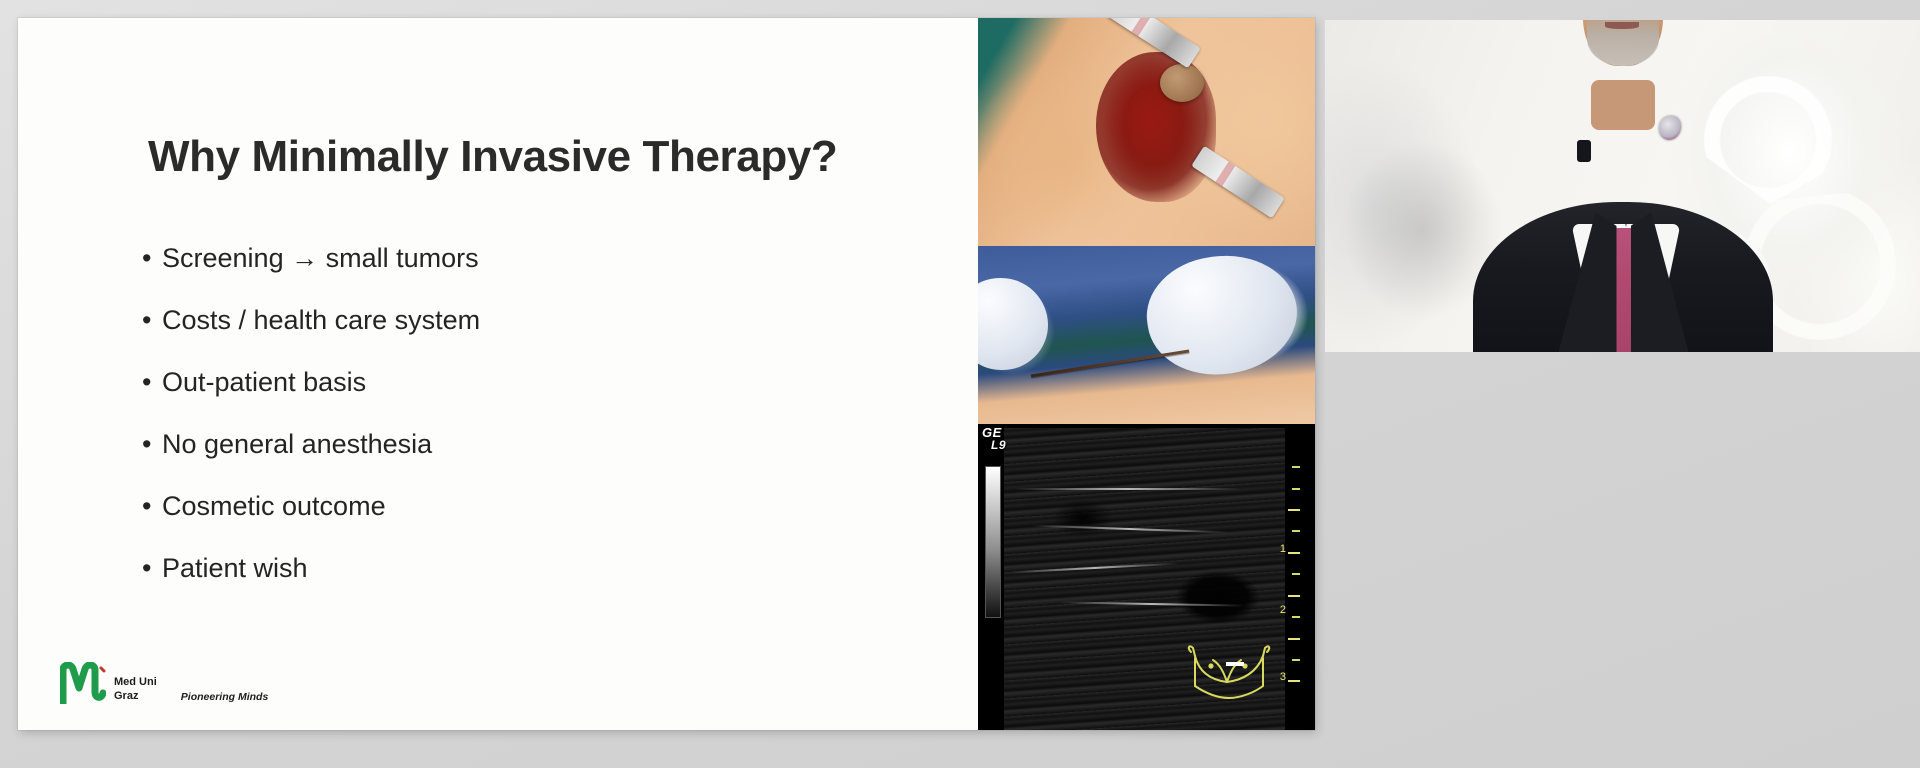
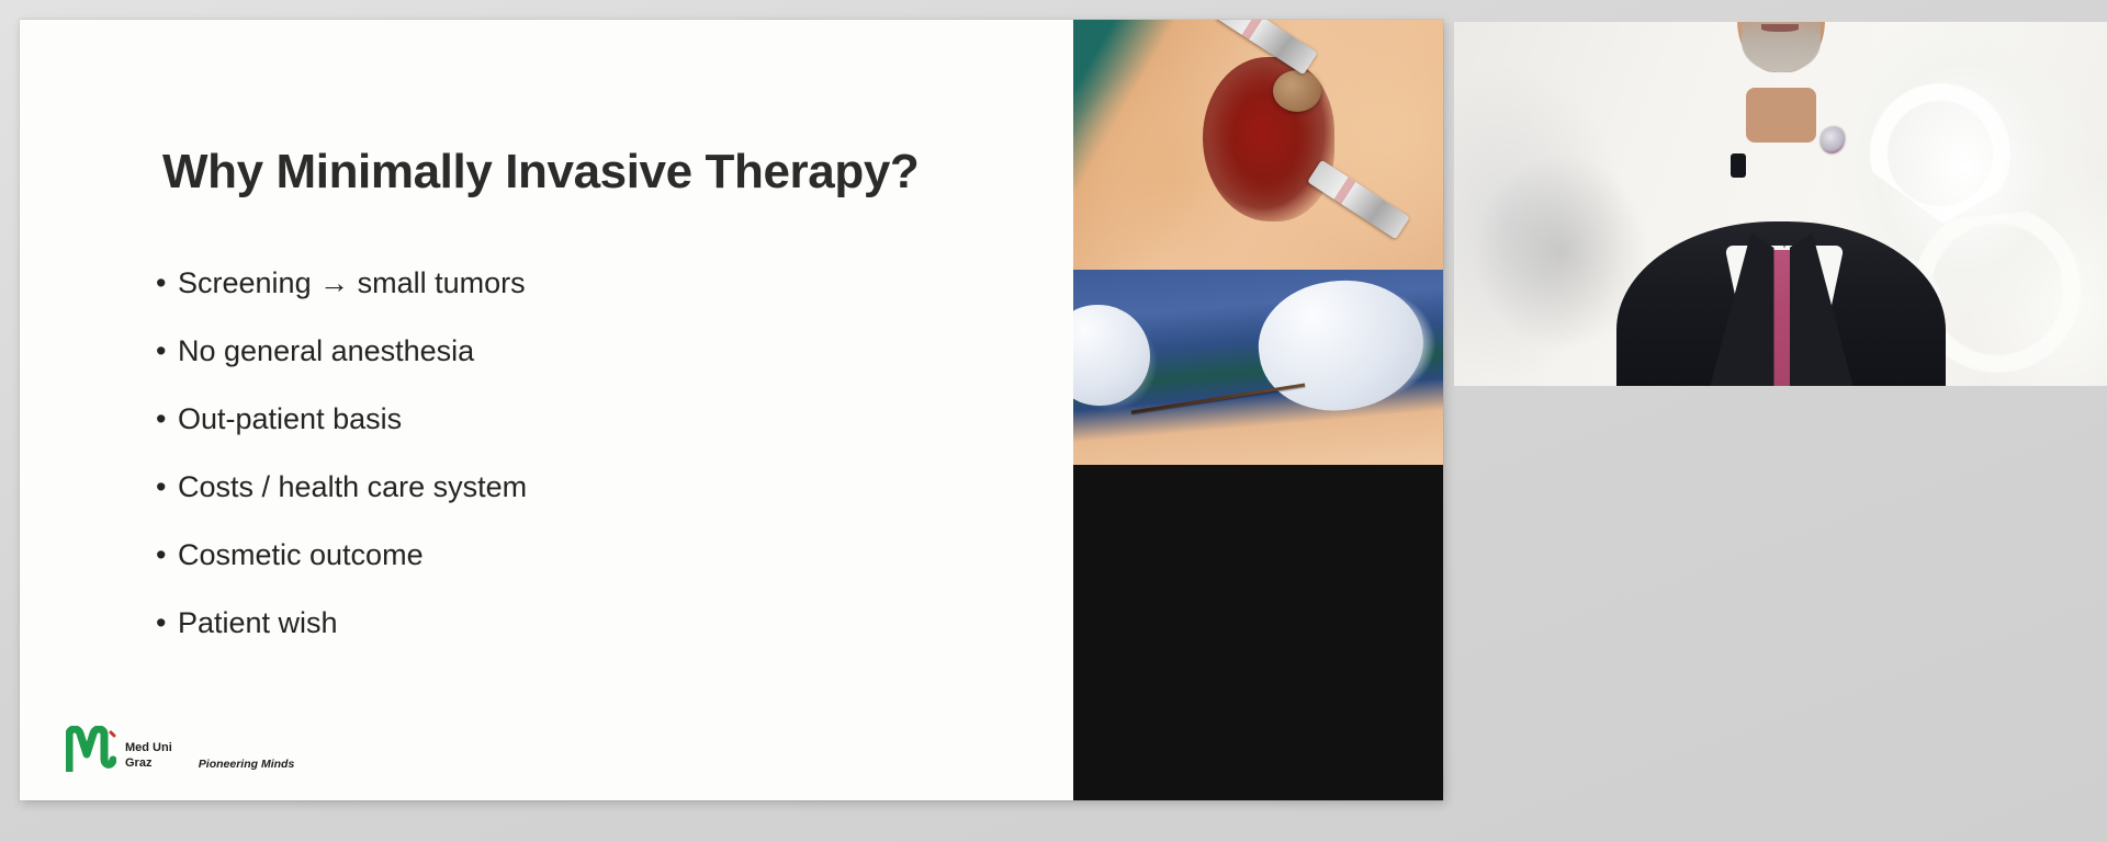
  Why Minimally Invasive Therapy?
  •
  Screening → small tumors
  •
- Costs / health care system
+ No general anesthesia
  •
  Out-patient basis
  •
- No general anesthesia
+ Costs / health care system
  •
  Cosmetic outcome
  •
  Patient wish
  Med Uni
  Graz
  Pioneering Minds
- GE
- L9
- 1
- 2
- 3
